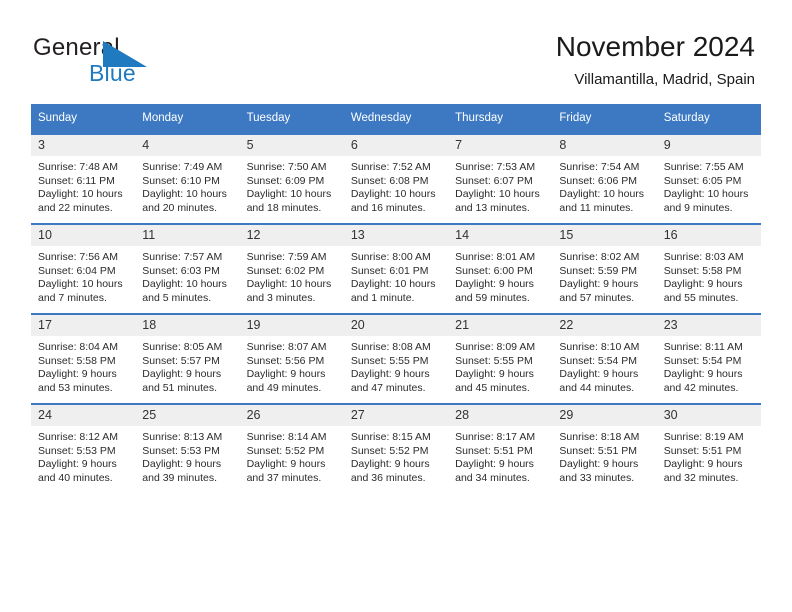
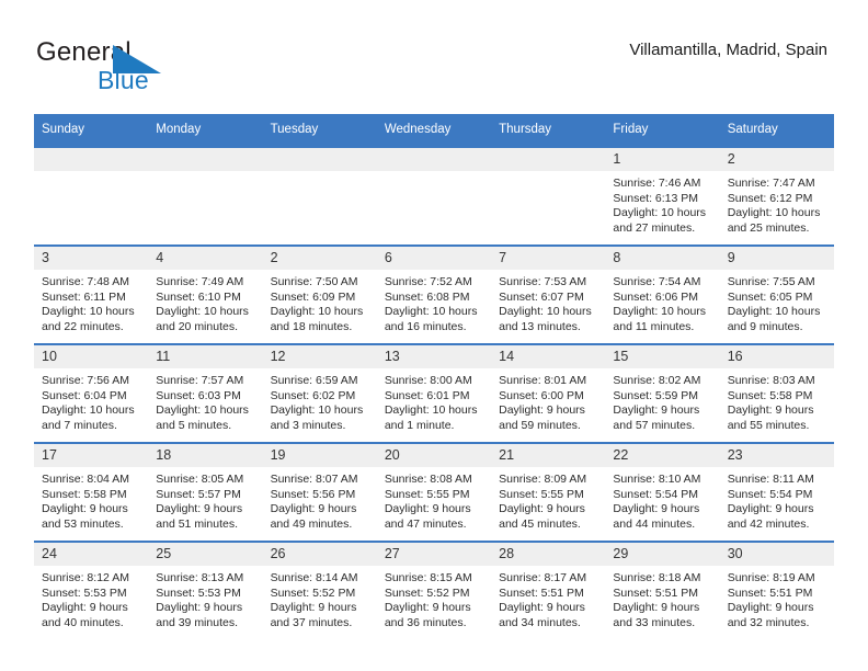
  Generl
  Blue
- November 2024
  Villamantilla, Madrid, Spain
  Sunday	Monday	Tuesday	Wednesday	Thursday	Friday	Saturday
+ 					1Sunrise: 7:46 AMSunset: 6:13 PMDaylight: 10 hoursand 27 minutes.	2Sunrise: 7:47 AMSunset: 6:12 PMDaylight: 10 hoursand 25 minutes.
- 3Sunrise: 7:48 AMSunset: 6:11 PMDaylight: 10 hoursand 22 minutes.	4Sunrise: 7:49 AMSunset: 6:10 PMDaylight: 10 hoursand 20 minutes.	5Sunrise: 7:50 AMSunset: 6:09 PMDaylight: 10 hoursand 18 minutes.	6Sunrise: 7:52 AMSunset: 6:08 PMDaylight: 10 hoursand 16 minutes.	7Sunrise: 7:53 AMSunset: 6:07 PMDaylight: 10 hoursand 13 minutes.	8Sunrise: 7:54 AMSunset: 6:06 PMDaylight: 10 hoursand 11 minutes.	9Sunrise: 7:55 AMSunset: 6:05 PMDaylight: 10 hoursand 9 minutes.
+ 3Sunrise: 7:48 AMSunset: 6:11 PMDaylight: 10 hoursand 22 minutes.	4Sunrise: 7:49 AMSunset: 6:10 PMDaylight: 10 hoursand 20 minutes.	2Sunrise: 7:50 AMSunset: 6:09 PMDaylight: 10 hoursand 18 minutes.	6Sunrise: 7:52 AMSunset: 6:08 PMDaylight: 10 hoursand 16 minutes.	7Sunrise: 7:53 AMSunset: 6:07 PMDaylight: 10 hoursand 13 minutes.	8Sunrise: 7:54 AMSunset: 6:06 PMDaylight: 10 hoursand 11 minutes.	9Sunrise: 7:55 AMSunset: 6:05 PMDaylight: 10 hoursand 9 minutes.
- 10Sunrise: 7:56 AMSunset: 6:04 PMDaylight: 10 hoursand 7 minutes.	11Sunrise: 7:57 AMSunset: 6:03 PMDaylight: 10 hoursand 5 minutes.	12Sunrise: 7:59 AMSunset: 6:02 PMDaylight: 10 hoursand 3 minutes.	13Sunrise: 8:00 AMSunset: 6:01 PMDaylight: 10 hoursand 1 minute.	14Sunrise: 8:01 AMSunset: 6:00 PMDaylight: 9 hoursand 59 minutes.	15Sunrise: 8:02 AMSunset: 5:59 PMDaylight: 9 hoursand 57 minutes.	16Sunrise: 8:03 AMSunset: 5:58 PMDaylight: 9 hoursand 55 minutes.
+ 10Sunrise: 7:56 AMSunset: 6:04 PMDaylight: 10 hoursand 7 minutes.	11Sunrise: 7:57 AMSunset: 6:03 PMDaylight: 10 hoursand 5 minutes.	12Sunrise: 6:59 AMSunset: 6:02 PMDaylight: 10 hoursand 3 minutes.	13Sunrise: 8:00 AMSunset: 6:01 PMDaylight: 10 hoursand 1 minute.	14Sunrise: 8:01 AMSunset: 6:00 PMDaylight: 9 hoursand 59 minutes.	15Sunrise: 8:02 AMSunset: 5:59 PMDaylight: 9 hoursand 57 minutes.	16Sunrise: 8:03 AMSunset: 5:58 PMDaylight: 9 hoursand 55 minutes.
  17Sunrise: 8:04 AMSunset: 5:58 PMDaylight: 9 hoursand 53 minutes.	18Sunrise: 8:05 AMSunset: 5:57 PMDaylight: 9 hoursand 51 minutes.	19Sunrise: 8:07 AMSunset: 5:56 PMDaylight: 9 hoursand 49 minutes.	20Sunrise: 8:08 AMSunset: 5:55 PMDaylight: 9 hoursand 47 minutes.	21Sunrise: 8:09 AMSunset: 5:55 PMDaylight: 9 hoursand 45 minutes.	22Sunrise: 8:10 AMSunset: 5:54 PMDaylight: 9 hoursand 44 minutes.	23Sunrise: 8:11 AMSunset: 5:54 PMDaylight: 9 hoursand 42 minutes.
  24Sunrise: 8:12 AMSunset: 5:53 PMDaylight: 9 hoursand 40 minutes.	25Sunrise: 8:13 AMSunset: 5:53 PMDaylight: 9 hoursand 39 minutes.	26Sunrise: 8:14 AMSunset: 5:52 PMDaylight: 9 hoursand 37 minutes.	27Sunrise: 8:15 AMSunset: 5:52 PMDaylight: 9 hoursand 36 minutes.	28Sunrise: 8:17 AMSunset: 5:51 PMDaylight: 9 hoursand 34 minutes.	29Sunrise: 8:18 AMSunset: 5:51 PMDaylight: 9 hoursand 33 minutes.	30Sunrise: 8:19 AMSunset: 5:51 PMDaylight: 9 hoursand 32 minutes.
